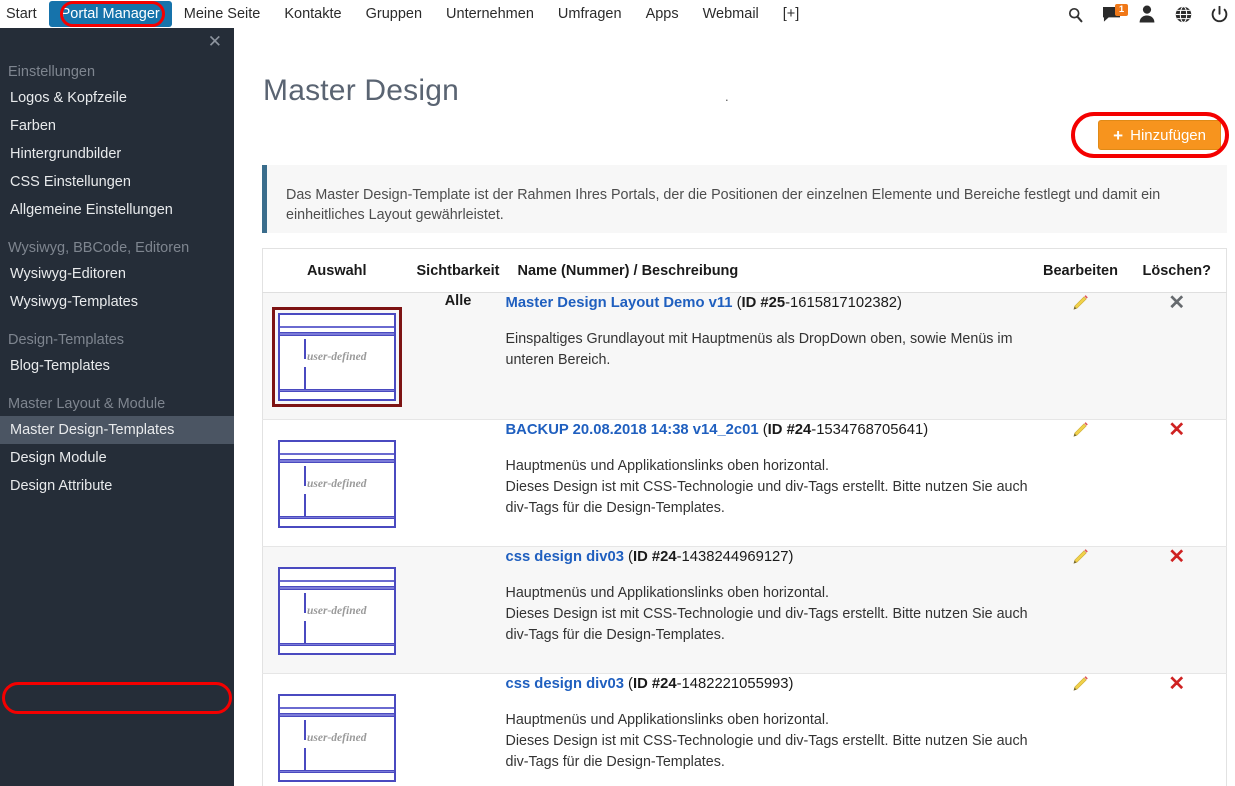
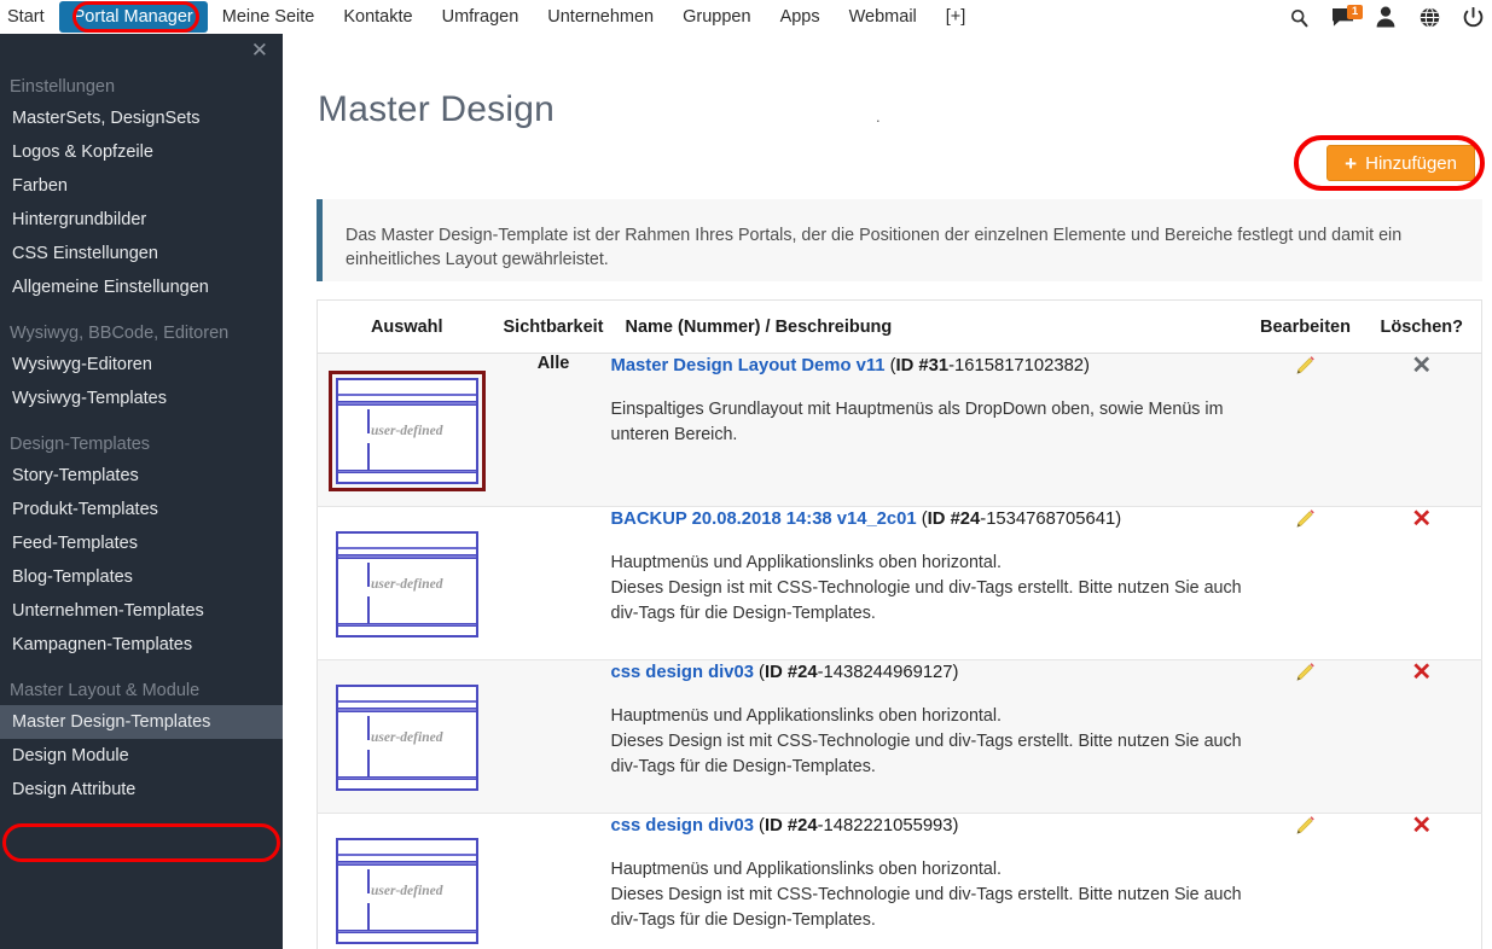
  Start
  Portal Manager
  Meine Seite
  Kontakte
- Gruppen
+ Umfragen
  Unternehmen
- Umfragen
+ Gruppen
  Apps
  Webmail
  [+]
  1
  ✕
  Einstellungen
+ MasterSets, DesignSets
  Logos & Kopfzeile
  Farben
  Hintergrundbilder
  CSS Einstellungen
  Allgemeine Einstellungen
  Wysiwyg, BBCode, Editoren
  Wysiwyg-Editoren
  Wysiwyg-Templates
  Design-Templates
+ Story-Templates
+ Produkt-Templates
+ Feed-Templates
  Blog-Templates
+ Unternehmen-Templates
+ Kampagnen-Templates
  Master Layout & Module
  Master Design-Templates
  Design Module
  Design Attribute
  Master Design
  .
  +
  Hinzufügen
  Das Master Design-Template ist der Rahmen Ihres Portals, der die Positionen der einzelnen Elemente und Bereiche festlegt und damit ein einheitliches Layout gewährleistet.
  Auswahl	Sichtbarkeit	Name (Nummer) / Beschreibung	Bearbeiten	Löschen?
- user-defined	Alle	Master Design Layout Demo v11 (ID #25-1615817102382)Einspaltiges Grundlayout mit Hauptmenüs als DropDown oben, sowie Menüs im unteren Bereich.		✕
+ user-defined	Alle	Master Design Layout Demo v11 (ID #31-1615817102382)Einspaltiges Grundlayout mit Hauptmenüs als DropDown oben, sowie Menüs im unteren Bereich.		✕
  user-defined		BACKUP 20.08.2018 14:38 v14_2c01 (ID #24-1534768705641)Hauptmenüs und Applikationslinks oben horizontal.Dieses Design ist mit CSS-Technologie und div-Tags erstellt. Bitte nutzen Sie auch div-Tags für die Design-Templates.		✕
  user-defined		css design div03 (ID #24-1438244969127)Hauptmenüs und Applikationslinks oben horizontal.Dieses Design ist mit CSS-Technologie und div-Tags erstellt. Bitte nutzen Sie auch div-Tags für die Design-Templates.		✕
  user-defined		css design div03 (ID #24-1482221055993)Hauptmenüs und Applikationslinks oben horizontal.Dieses Design ist mit CSS-Technologie und div-Tags erstellt. Bitte nutzen Sie auch div-Tags für die Design-Templates.		✕
